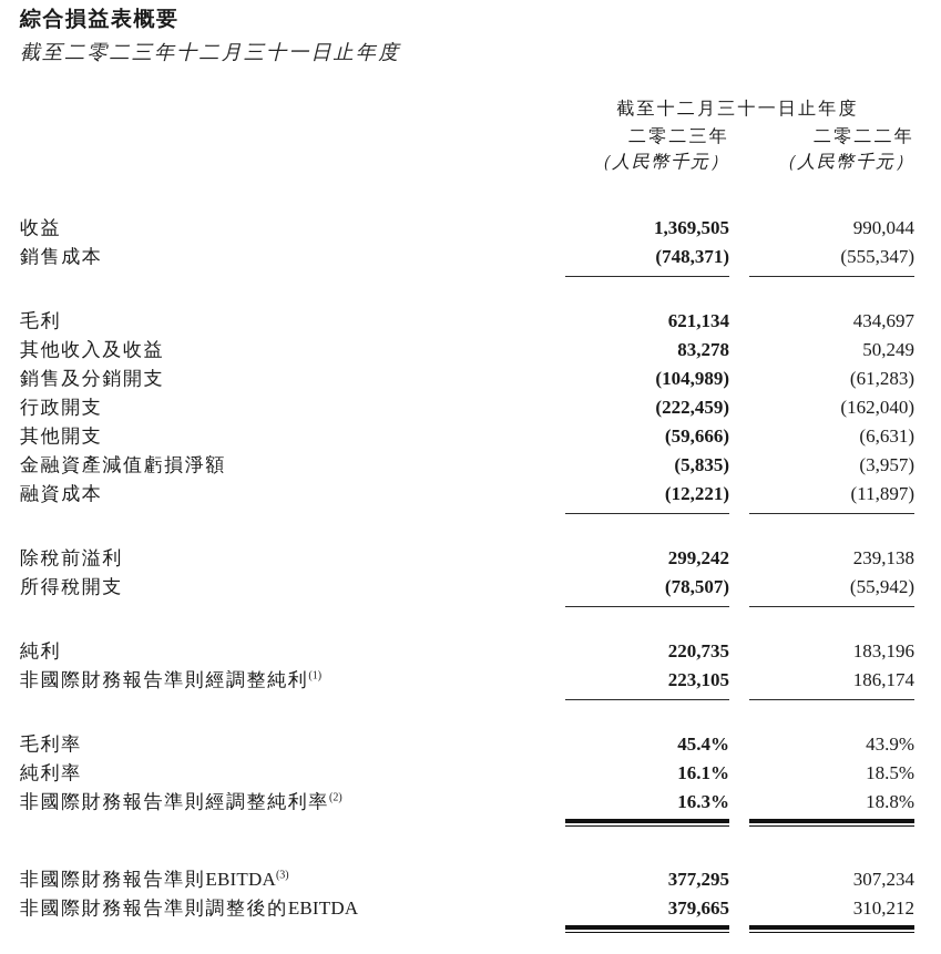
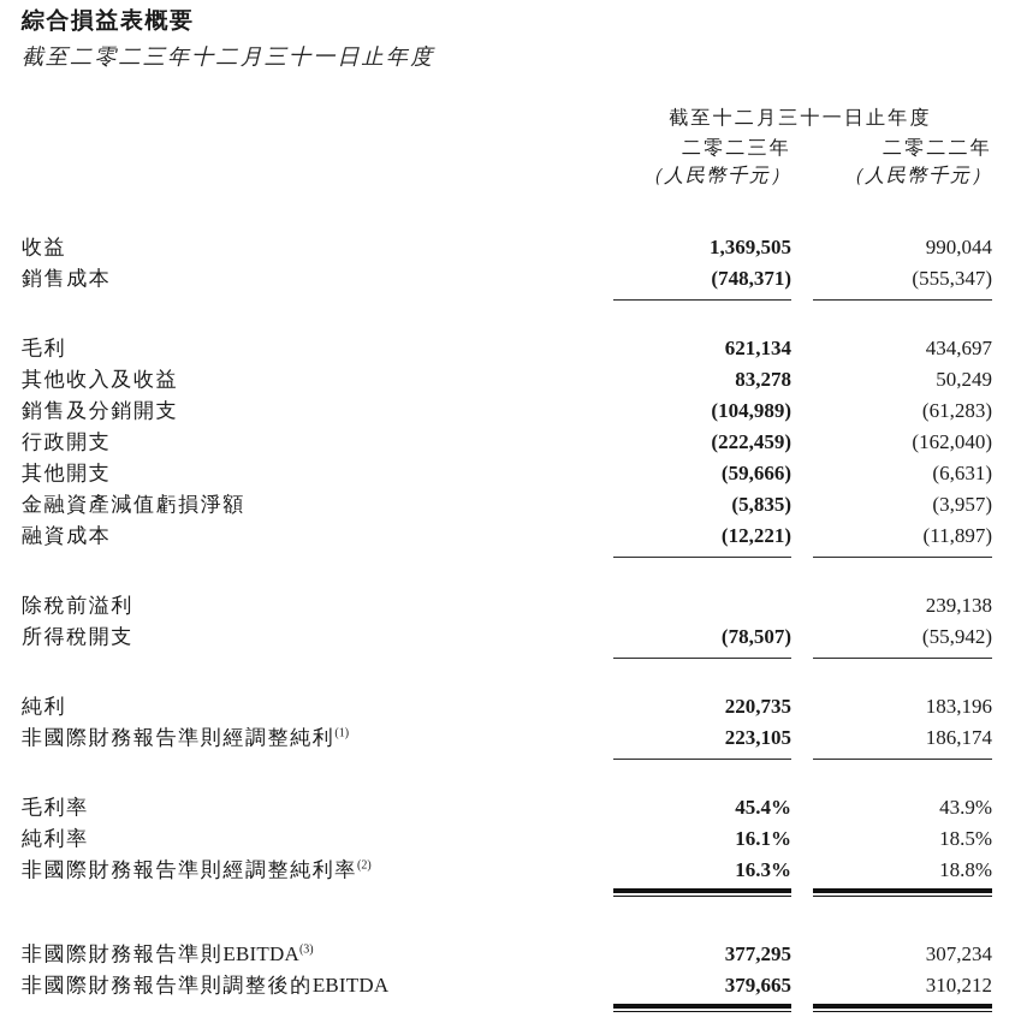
  綜合損益表概要
  截至二零二三年十二月三十一日止年度
  截至十二月三十一日止年度
  二零二三年
  二零二二年
  （人民幣千元）
  （人民幣千元）
  收益
  1,369,505
  990,044
  銷售成本
  (748,371)
  (555,347)
  毛利
  621,134
  434,697
  其他收入及收益
  83,278
  50,249
  銷售及分銷開支
  (104,989)
  (61,283)
  行政開支
  (222,459)
  (162,040)
  其他開支
  (59,666)
  (6,631)
  金融資產減值虧損淨額
  (5,835)
  (3,957)
  融資成本
  (12,221)
  (11,897)
  除稅前溢利
- 299,242
  239,138
  所得稅開支
  (78,507)
  (55,942)
  純利
  220,735
  183,196
  非國際財務報告準則經調整純利(1)
  223,105
  186,174
  毛利率
  45.4%
  43.9%
  純利率
  16.1%
  18.5%
  非國際財務報告準則經調整純利率(2)
  16.3%
  18.8%
  非國際財務報告準則EBITDA(3)
  377,295
  307,234
  非國際財務報告準則調整後的EBITDA
  379,665
  310,212
